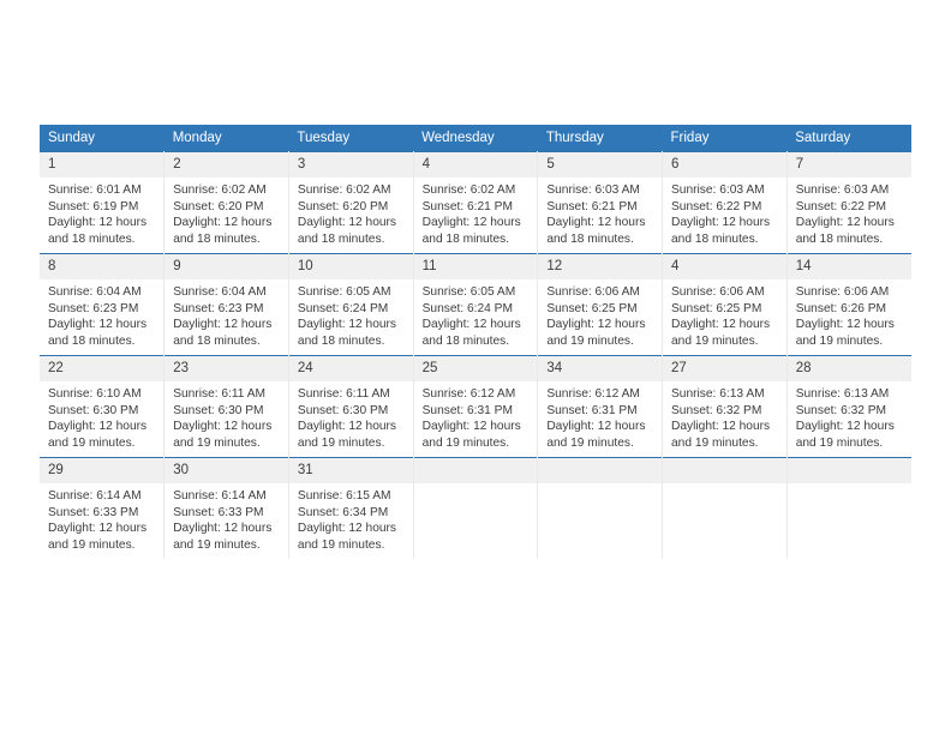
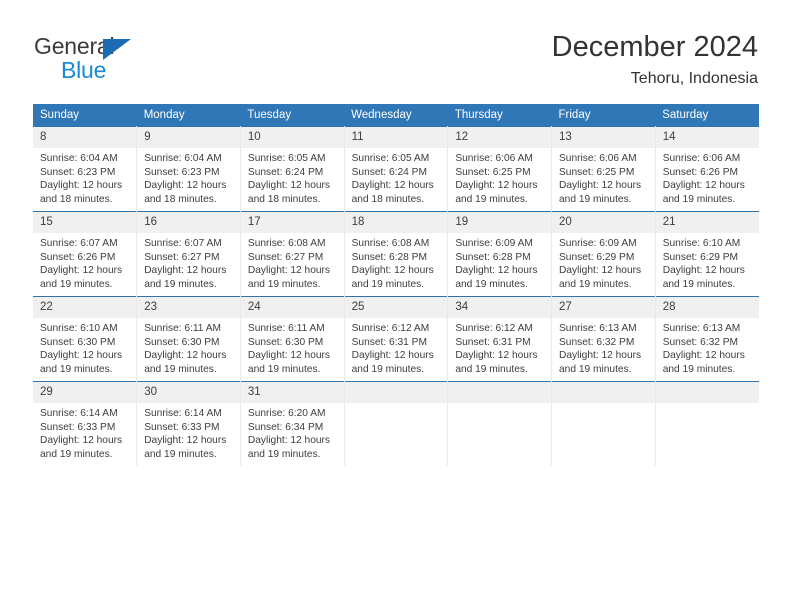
+ General
+ Blue
+ December 2024
+ Tehoru, Indonesia
  Sunday	Monday	Tuesday	Wednesday	Thursday	Friday	Saturday
- 1Sunrise: 6:01 AMSunset: 6:19 PMDaylight: 12 hoursand 18 minutes.	2Sunrise: 6:02 AMSunset: 6:20 PMDaylight: 12 hoursand 18 minutes.	3Sunrise: 6:02 AMSunset: 6:20 PMDaylight: 12 hoursand 18 minutes.	4Sunrise: 6:02 AMSunset: 6:21 PMDaylight: 12 hoursand 18 minutes.	5Sunrise: 6:03 AMSunset: 6:21 PMDaylight: 12 hoursand 18 minutes.	6Sunrise: 6:03 AMSunset: 6:22 PMDaylight: 12 hoursand 18 minutes.	7Sunrise: 6:03 AMSunset: 6:22 PMDaylight: 12 hoursand 18 minutes.
- 8Sunrise: 6:04 AMSunset: 6:23 PMDaylight: 12 hoursand 18 minutes.	9Sunrise: 6:04 AMSunset: 6:23 PMDaylight: 12 hoursand 18 minutes.	10Sunrise: 6:05 AMSunset: 6:24 PMDaylight: 12 hoursand 18 minutes.	11Sunrise: 6:05 AMSunset: 6:24 PMDaylight: 12 hoursand 18 minutes.	12Sunrise: 6:06 AMSunset: 6:25 PMDaylight: 12 hoursand 19 minutes.	4Sunrise: 6:06 AMSunset: 6:25 PMDaylight: 12 hoursand 19 minutes.	14Sunrise: 6:06 AMSunset: 6:26 PMDaylight: 12 hoursand 19 minutes.
+ 8Sunrise: 6:04 AMSunset: 6:23 PMDaylight: 12 hoursand 18 minutes.	9Sunrise: 6:04 AMSunset: 6:23 PMDaylight: 12 hoursand 18 minutes.	10Sunrise: 6:05 AMSunset: 6:24 PMDaylight: 12 hoursand 18 minutes.	11Sunrise: 6:05 AMSunset: 6:24 PMDaylight: 12 hoursand 18 minutes.	12Sunrise: 6:06 AMSunset: 6:25 PMDaylight: 12 hoursand 19 minutes.	13Sunrise: 6:06 AMSunset: 6:25 PMDaylight: 12 hoursand 19 minutes.	14Sunrise: 6:06 AMSunset: 6:26 PMDaylight: 12 hoursand 19 minutes.
+ 15Sunrise: 6:07 AMSunset: 6:26 PMDaylight: 12 hoursand 19 minutes.	16Sunrise: 6:07 AMSunset: 6:27 PMDaylight: 12 hoursand 19 minutes.	17Sunrise: 6:08 AMSunset: 6:27 PMDaylight: 12 hoursand 19 minutes.	18Sunrise: 6:08 AMSunset: 6:28 PMDaylight: 12 hoursand 19 minutes.	19Sunrise: 6:09 AMSunset: 6:28 PMDaylight: 12 hoursand 19 minutes.	20Sunrise: 6:09 AMSunset: 6:29 PMDaylight: 12 hoursand 19 minutes.	21Sunrise: 6:10 AMSunset: 6:29 PMDaylight: 12 hoursand 19 minutes.
  22Sunrise: 6:10 AMSunset: 6:30 PMDaylight: 12 hoursand 19 minutes.	23Sunrise: 6:11 AMSunset: 6:30 PMDaylight: 12 hoursand 19 minutes.	24Sunrise: 6:11 AMSunset: 6:30 PMDaylight: 12 hoursand 19 minutes.	25Sunrise: 6:12 AMSunset: 6:31 PMDaylight: 12 hoursand 19 minutes.	34Sunrise: 6:12 AMSunset: 6:31 PMDaylight: 12 hoursand 19 minutes.	27Sunrise: 6:13 AMSunset: 6:32 PMDaylight: 12 hoursand 19 minutes.	28Sunrise: 6:13 AMSunset: 6:32 PMDaylight: 12 hoursand 19 minutes.
- 29Sunrise: 6:14 AMSunset: 6:33 PMDaylight: 12 hoursand 19 minutes.	30Sunrise: 6:14 AMSunset: 6:33 PMDaylight: 12 hoursand 19 minutes.	31Sunrise: 6:15 AMSunset: 6:34 PMDaylight: 12 hoursand 19 minutes.
+ 29Sunrise: 6:14 AMSunset: 6:33 PMDaylight: 12 hoursand 19 minutes.	30Sunrise: 6:14 AMSunset: 6:33 PMDaylight: 12 hoursand 19 minutes.	31Sunrise: 6:20 AMSunset: 6:34 PMDaylight: 12 hoursand 19 minutes.
